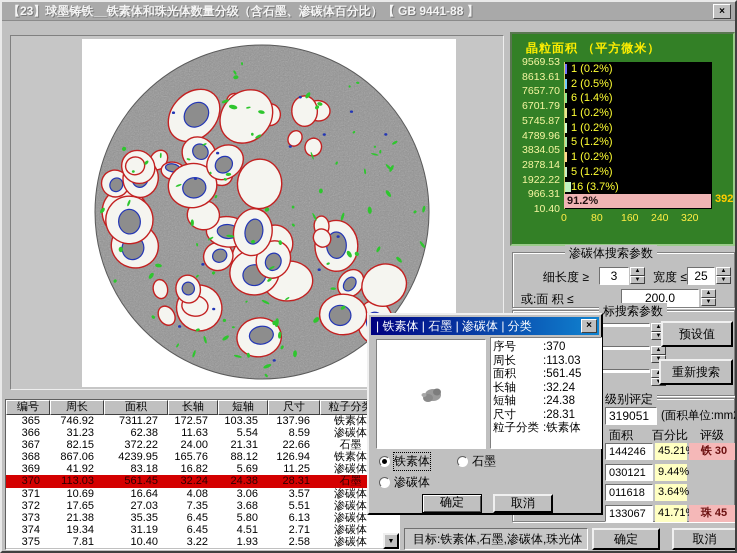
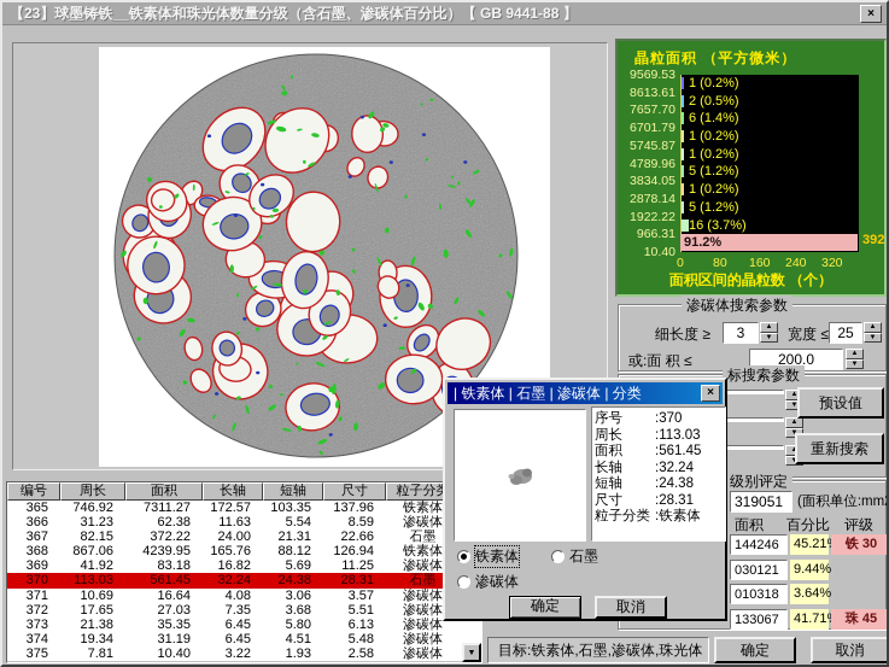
  【23】球墨铸铁__铁素体和珠光体数量分级（含石墨、渗碳体百分比）【 GB 9441-88 】
  ×
  晶粒面积 （平方微米）
  9569.53
  8613.61
  7657.70
  6701.79
  5745.87
  4789.96
  3834.05
  2878.14
  1922.22
  966.31
  10.40
  1 (0.2%)
  2 (0.5%)
  6 (1.4%)
  1 (0.2%)
  1 (0.2%)
  5 (1.2%)
  1 (0.2%)
  5 (1.2%)
  16 (3.7%)
  91.2%
  392
  0
  80
  160
  240
  320
+ 面积区间的晶粒数 （个）
  渗碳体搜索参数
  细长度 ≥
  3
  宽度 ≤
  25
  或:面 积 ≤
  200.0
  标搜索参数
  预设值
  重新搜索
  级别评定
  319051
  (面积单位:mm
  面积
  百分比
  评级
  144246
  45.21
  铁 30
  030121
  9.44%
- 011618
+ 010318
  3.64%
  133067
  41.71
  珠 45
  编号
  周长
  面积
  长轴
  短轴
  尺寸
  粒子分
  365
  746.92
  7311.27
  172.57
  103.35
  137.96
  铁素体
  366
  31.23
  62.38
  11.63
  5.54
  8.59
  渗碳体
  367
  82.15
  372.22
  24.00
  21.31
  22.66
  石墨
  368
  867.06
  4239.95
  165.76
  88.12
  126.94
  铁素体
  369
  41.92
  83.18
  16.82
  5.69
  11.25
  渗碳体
  370
  113.03
  561.45
  32.24
  24.38
  28.31
  石墨
  371
  10.69
  16.64
  4.08
  3.06
  3.57
  渗碳体
  372
  17.65
  27.03
  7.35
  3.68
  5.51
  渗碳体
  373
  21.38
  35.35
  6.45
  5.80
  6.13
  渗碳体
  374
  19.34
  31.19
  6.45
  4.51
- 2.71
+ 5.48
  渗碳体
  375
  7.81
  10.40
  3.22
  1.93
  2.58
  渗碳体
  目标:铁素体,石墨,渗碳体,珠光体
  确定
  取消
  | 铁素体 | 石墨 | 渗碳体 | 分类
  ×
  序号
  :370
  周长
  :113.03
  面积
  :561.45
  长轴
  :32.24
  短轴
  :24.38
  尺寸
  :28.31
  粒子分类
  :铁素体
  铁素体
  石墨
  渗碳体
  确定
  取消
